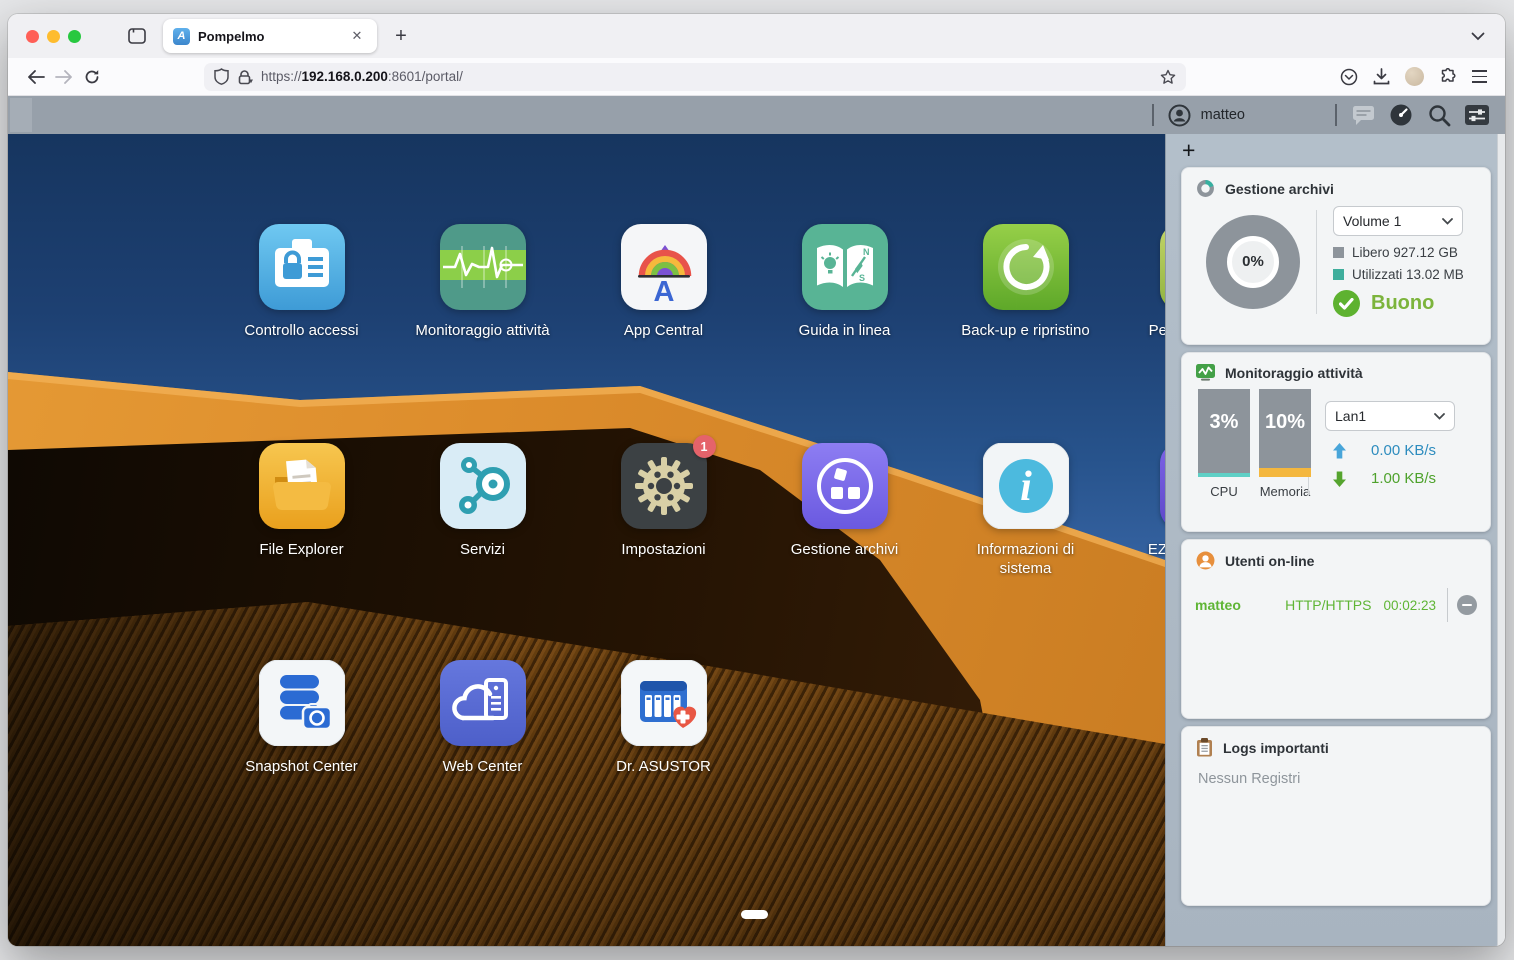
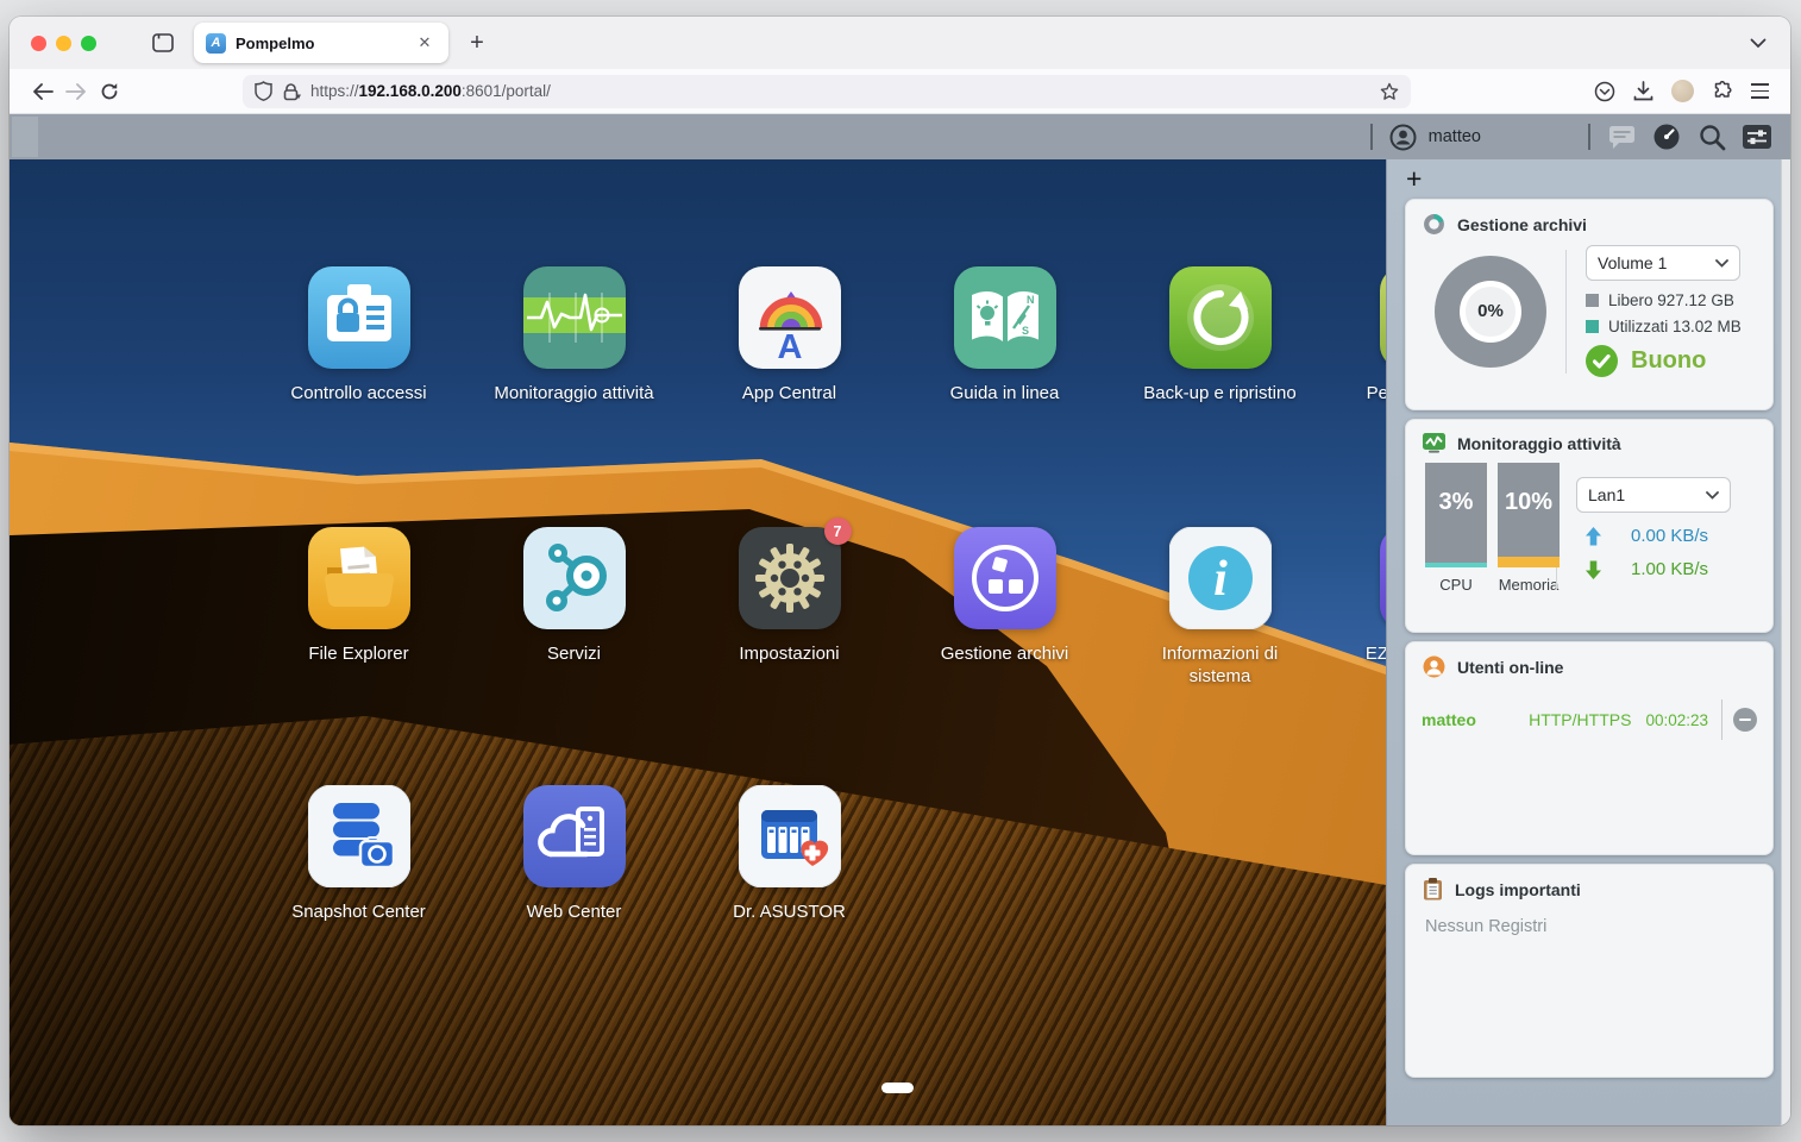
  A
  Pompelmo
  ✕
  +
  https://192.168.0.200:8601/portal/
  matteo
  Controllo accessi
  Monitoraggio attività
  A
  App Central
  N
  S
  Guida in linea
  Back-up e ripristino
  File Explorer
  Servizi
- 1
+ 7
  Impostazioni
  Gestione archivi
  i
  Informazioni di sistema
  Snapshot Center
  Web Center
  Dr. ASUSTOR
  Pe
  EZ
  +
  Gestione archivi
  0%
  Volume 1
  Libero 927.12 GB
  Utilizzati 13.02 MB
  Buono
  Monitoraggio attività
  3%
  CPU
  10%
  Memoria
  Lan1
  0.00 KB/s
  1.00 KB/s
  Utenti on-line
  matteo
  HTTP/HTTPS
  00:02:23
  Logs importanti
  Nessun Registri
